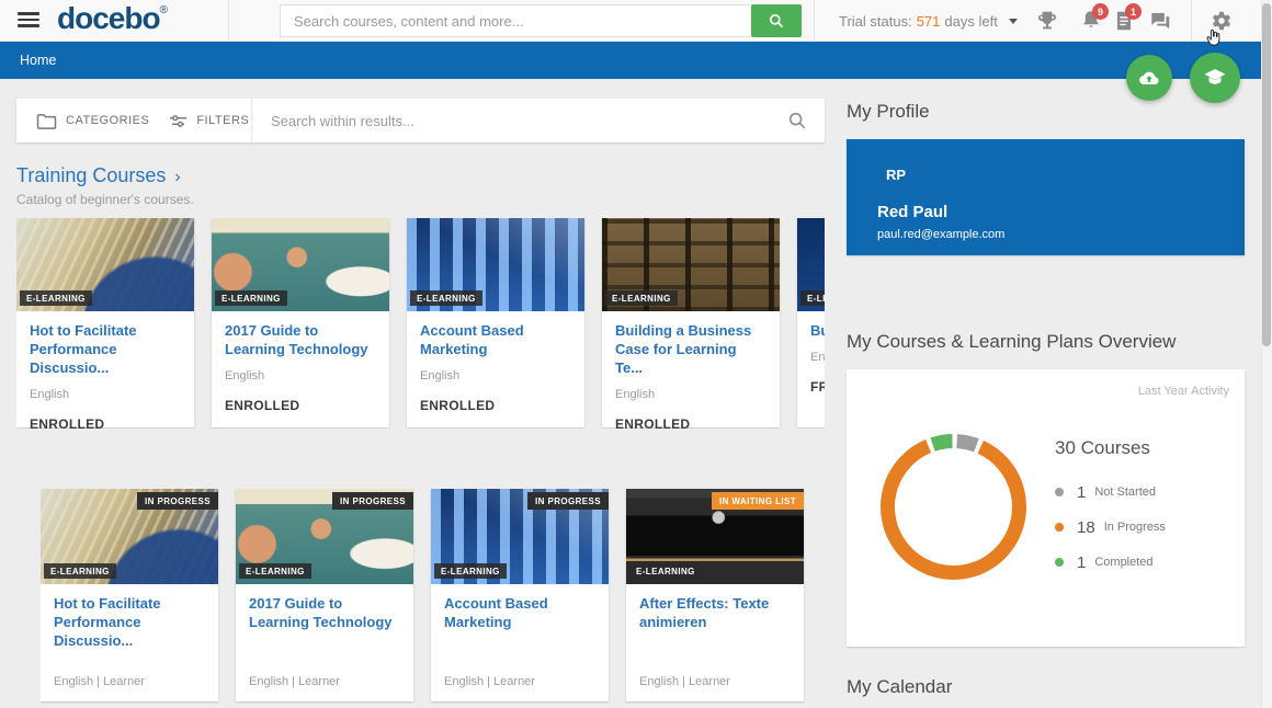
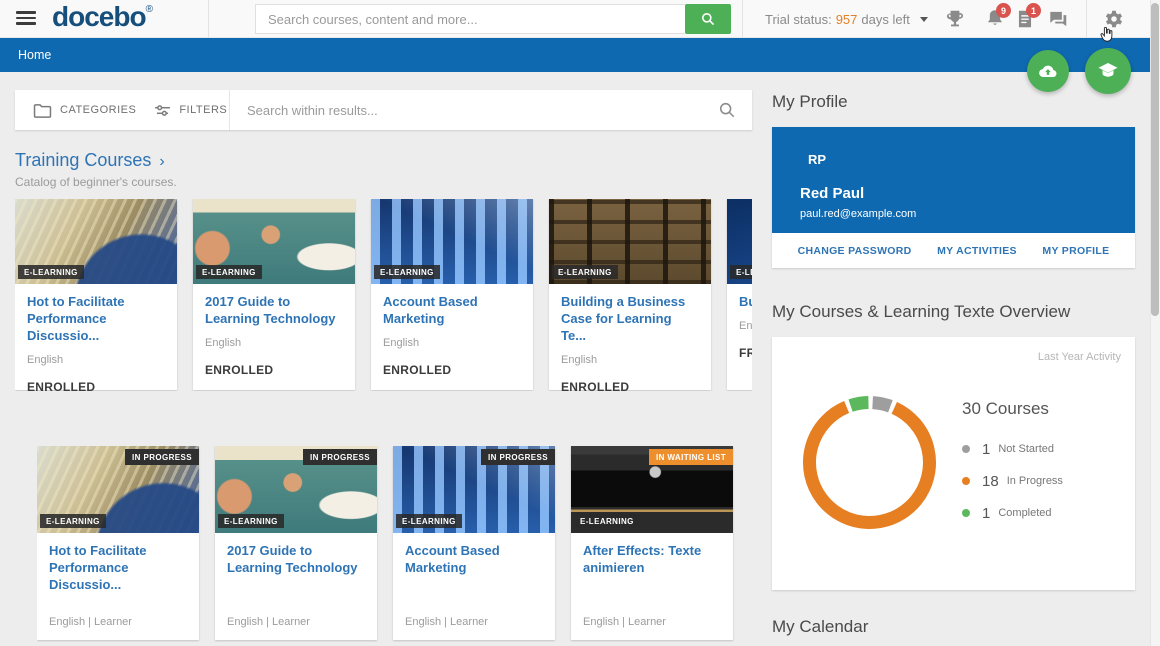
  docebo®
  Search courses, content and more...
  Trial status:
- 571
+ 957
  days left
  9
  1
  Home
  CATEGORIES
  FILTERS
  Search within results...
  Training Courses ›
  Catalog of beginner's courses.
  E-LEARNING
  Hot to Facilitate Performance Discussio...
  English
  ENROLLED
  E-LEARNING
  2017 Guide to Learning Technology
  English
  ENROLLED
  E-LEARNING
  Account Based Marketing
  English
  ENROLLED
  E-LEARNING
  Building a Business Case for Learning Te...
  English
  ENROLLED
  IN PROGRESS
  E-LEARNING
  Hot to Facilitate Performance Discussio...
  English | Learner
  IN PROGRESS
  E-LEARNING
  2017 Guide to Learning Technology
  English | Learner
  IN PROGRESS
  E-LEARNING
  Account Based Marketing
  English | Learner
  IN WAITING LIST
  E-LEARNING
  After Effects: Texte animieren
  English | Learner
  My Profile
  RP
  Red Paul
  paul.red@example.com
+ CHANGE PASSWORD
+ MY ACTIVITIES
+ MY PROFILE
- My Courses & Learning Plans Overview
+ My Courses & Learning Texte Overview
  Last Year Activity
  30 Courses
  1
  Not Started
  18
  In Progress
  1
  Completed
  My Calendar
